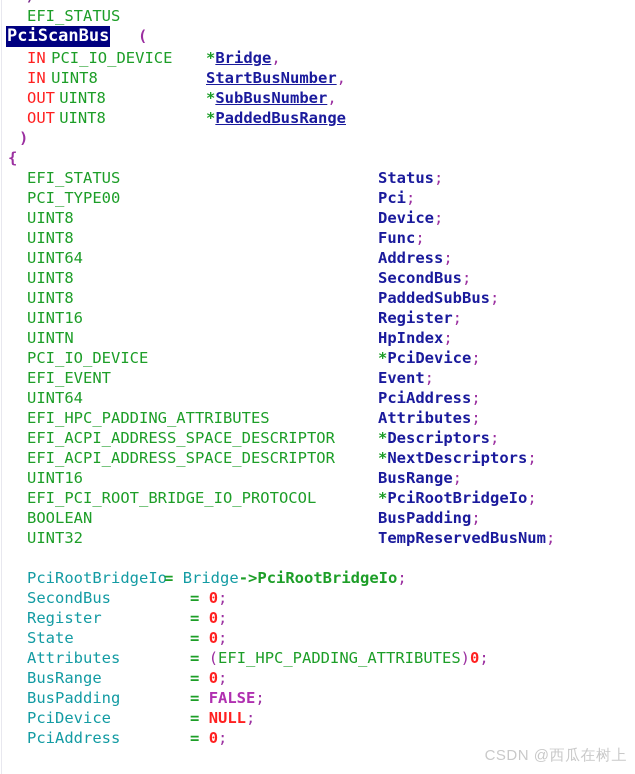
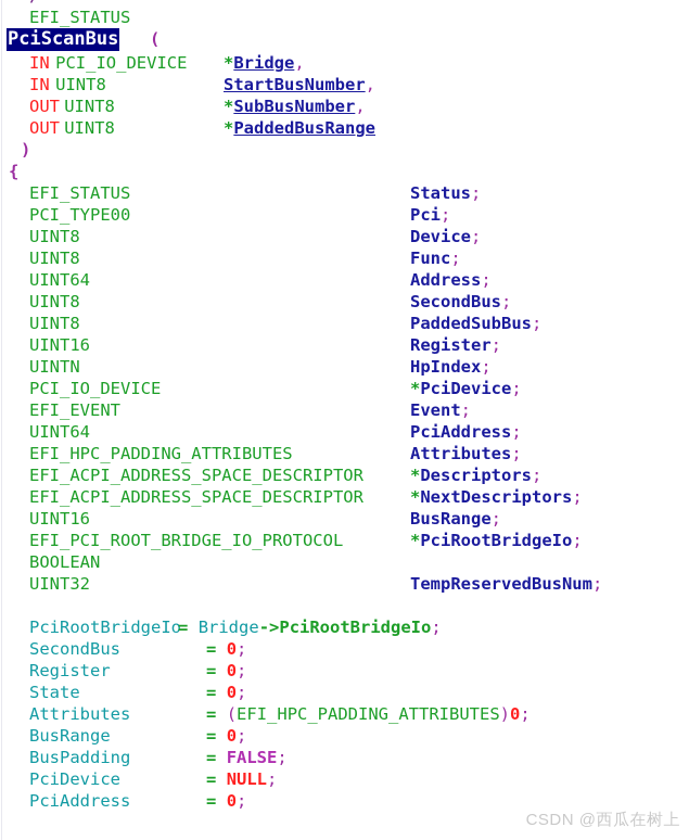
  EFI_STATUS
  PciScanBus
  (
  IN
  PCI_IO_DEVICE
  *Bridge,
  IN
  UINT8
  StartBusNumber,
  OUT
  UINT8
  *SubBusNumber,
  OUT
  UINT8
  *PaddedBusRange
  )
  {
  EFI_STATUS
  Status;
  PCI_TYPE00
  Pci;
  UINT8
  Device;
  UINT8
  Func;
  UINT64
  Address;
  UINT8
  SecondBus;
  UINT8
  PaddedSubBus;
  UINT16
  Register;
  UINTN
  HpIndex;
  PCI_IO_DEVICE
  *PciDevice;
  EFI_EVENT
  Event;
  UINT64
  PciAddress;
  EFI_HPC_PADDING_ATTRIBUTES
  Attributes;
  EFI_ACPI_ADDRESS_SPACE_DESCRIPTOR
  *Descriptors;
  EFI_ACPI_ADDRESS_SPACE_DESCRIPTOR
  *NextDescriptors;
  UINT16
  BusRange;
  EFI_PCI_ROOT_BRIDGE_IO_PROTOCOL
  *PciRootBridgeIo;
  BOOLEAN
- BusPadding;
  UINT32
  TempReservedBusNum;
  PciRootBridgeIo
  = Bridge->PciRootBridgeIo;
  SecondBus
  = 0;
  Register
  = 0;
  State
  = 0;
  Attributes
  = (EFI_HPC_PADDING_ATTRIBUTES)0;
  BusRange
  = 0;
  BusPadding
  = FALSE;
  PciDevice
  = NULL;
  PciAddress
  = 0;
  CSDN @西瓜在树上
